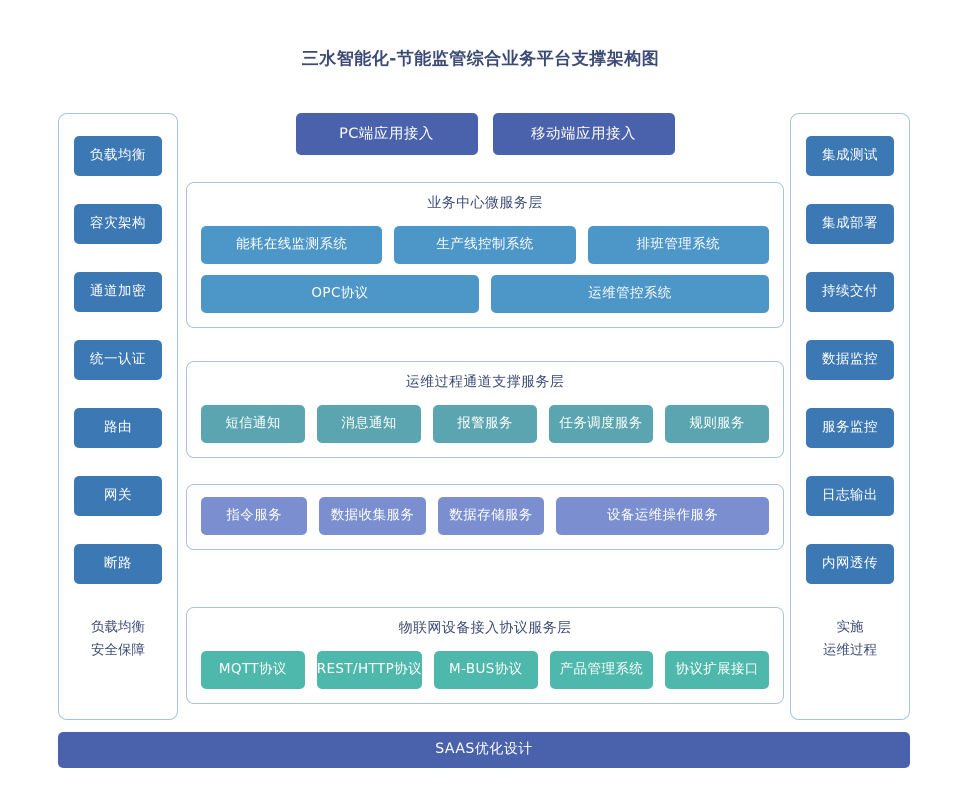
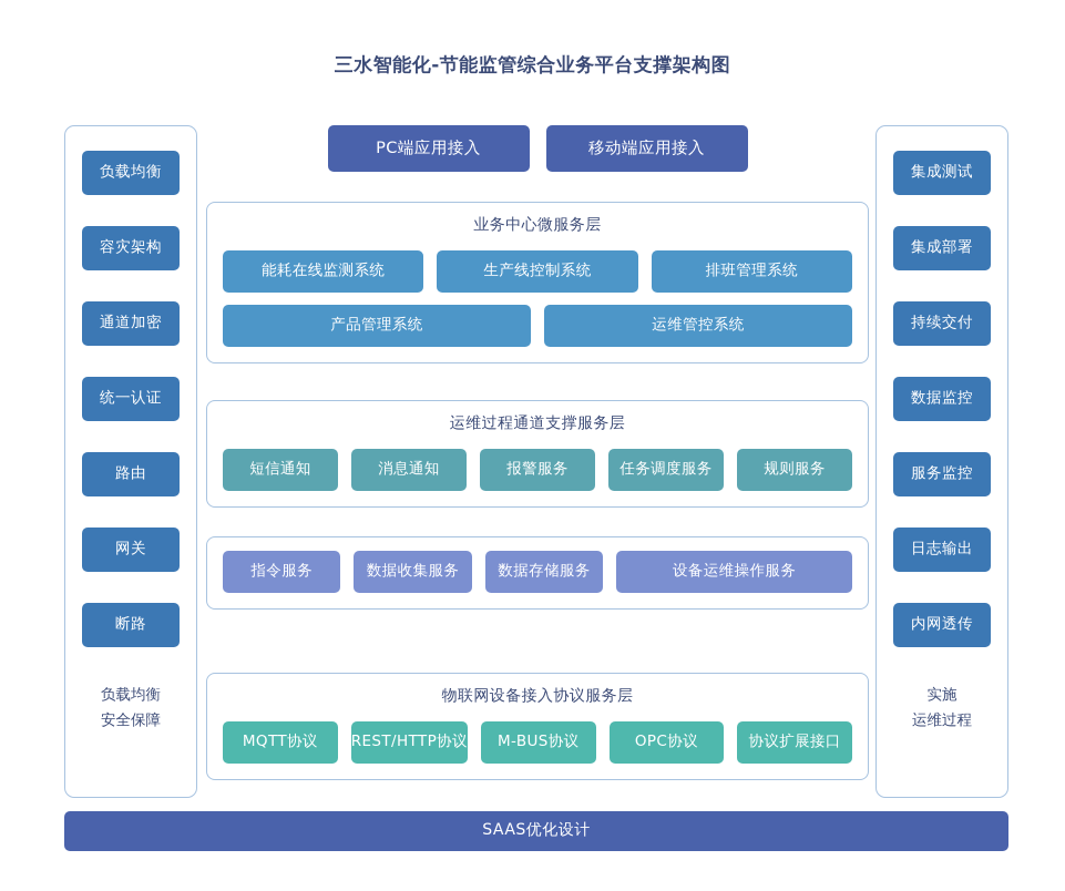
  三水智能化-节能监管综合业务平台支撑架构图
  负载均衡
  容灾架构
  通道加密
  统一认证
  路由
  网关
  断路
  负载均衡
  安全保障
  集成测试
  集成部署
  持续交付
  数据监控
  服务监控
  日志输出
  内网透传
  实施
  运维过程
  PC端应用接入
  移动端应用接入
  业务中心微服务层
  能耗在线监测系统
  生产线控制系统
  排班管理系统
- OPC协议
+ 产品管理系统
  运维管控系统
  运维过程通道支撑服务层
  短信通知
  消息通知
  报警服务
  任务调度服务
  规则服务
  指令服务
  数据收集服务
  数据存储服务
  设备运维操作服务
  物联网设备接入协议服务层
  MQTT协议
  REST/HTTP协议
  M-BUS协议
- 产品管理系统
+ OPC协议
  协议扩展接口
  SAAS优化设计
